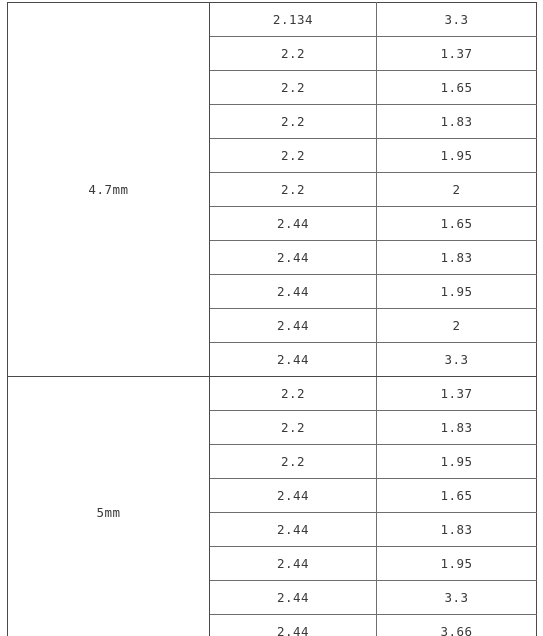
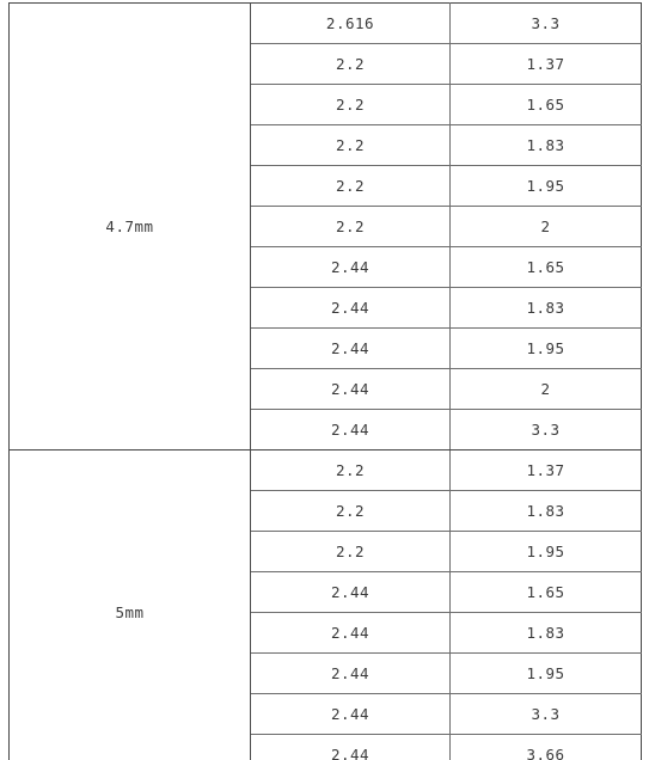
- 4.7mm	2.134	3.3
+ 4.7mm	2.616	3.3
  2.2	1.37
  2.2	1.65
  2.2	1.83
  2.2	1.95
  2.2	2
  2.44	1.65
  2.44	1.83
  2.44	1.95
  2.44	2
  2.44	3.3
  5mm	2.2	1.37
  2.2	1.83
  2.2	1.95
  2.44	1.65
  2.44	1.83
  2.44	1.95
  2.44	3.3
  2.44	3.66
